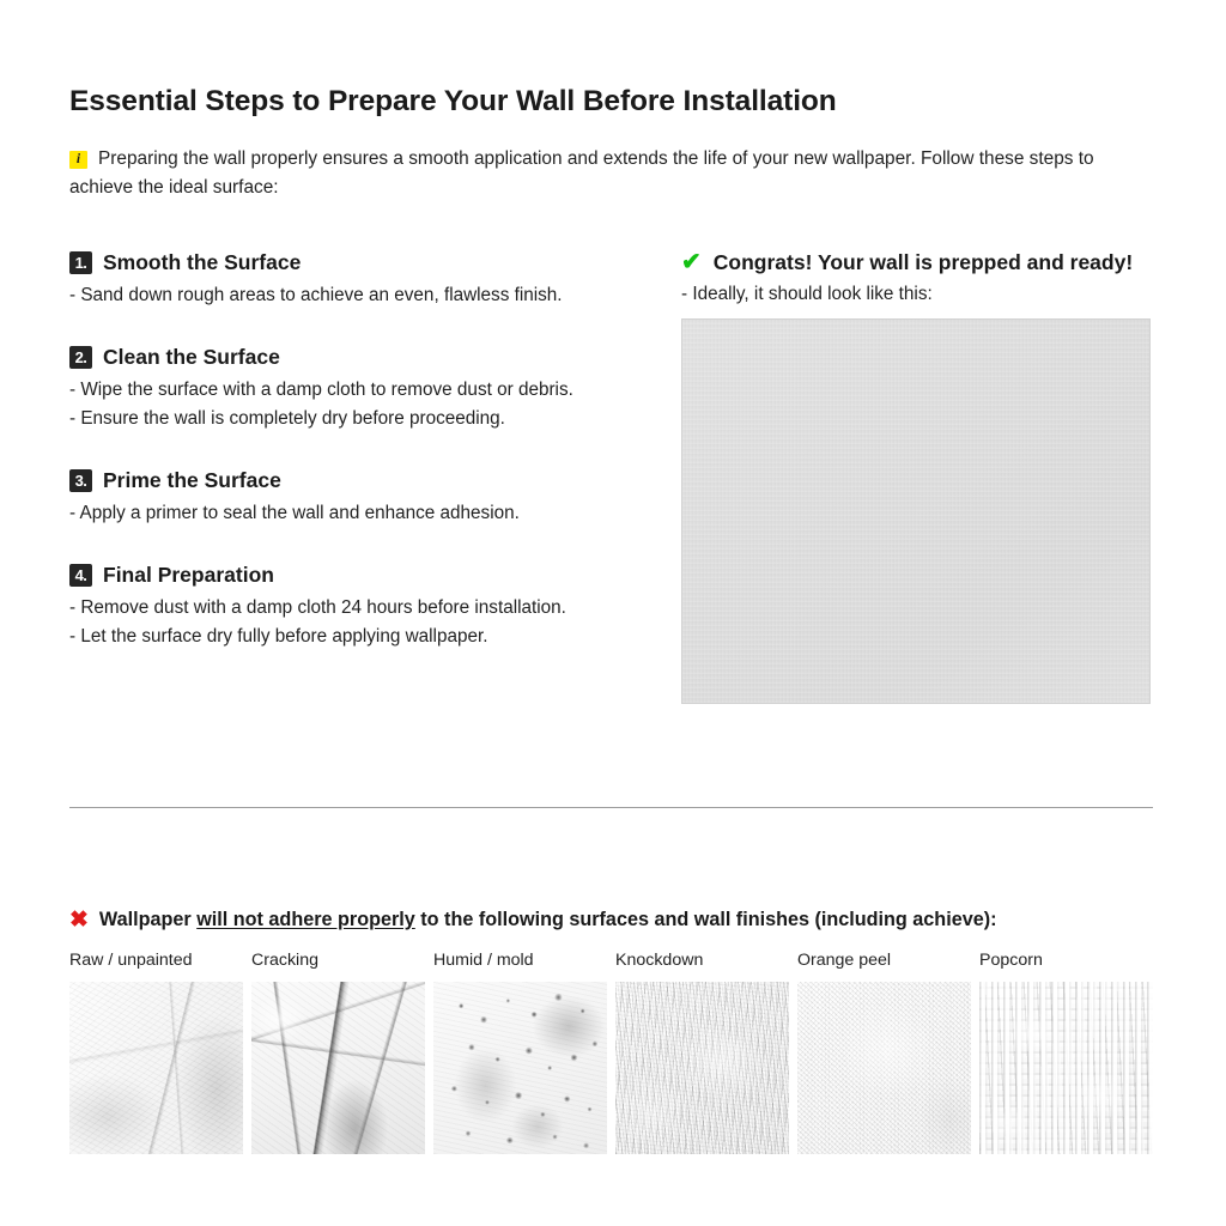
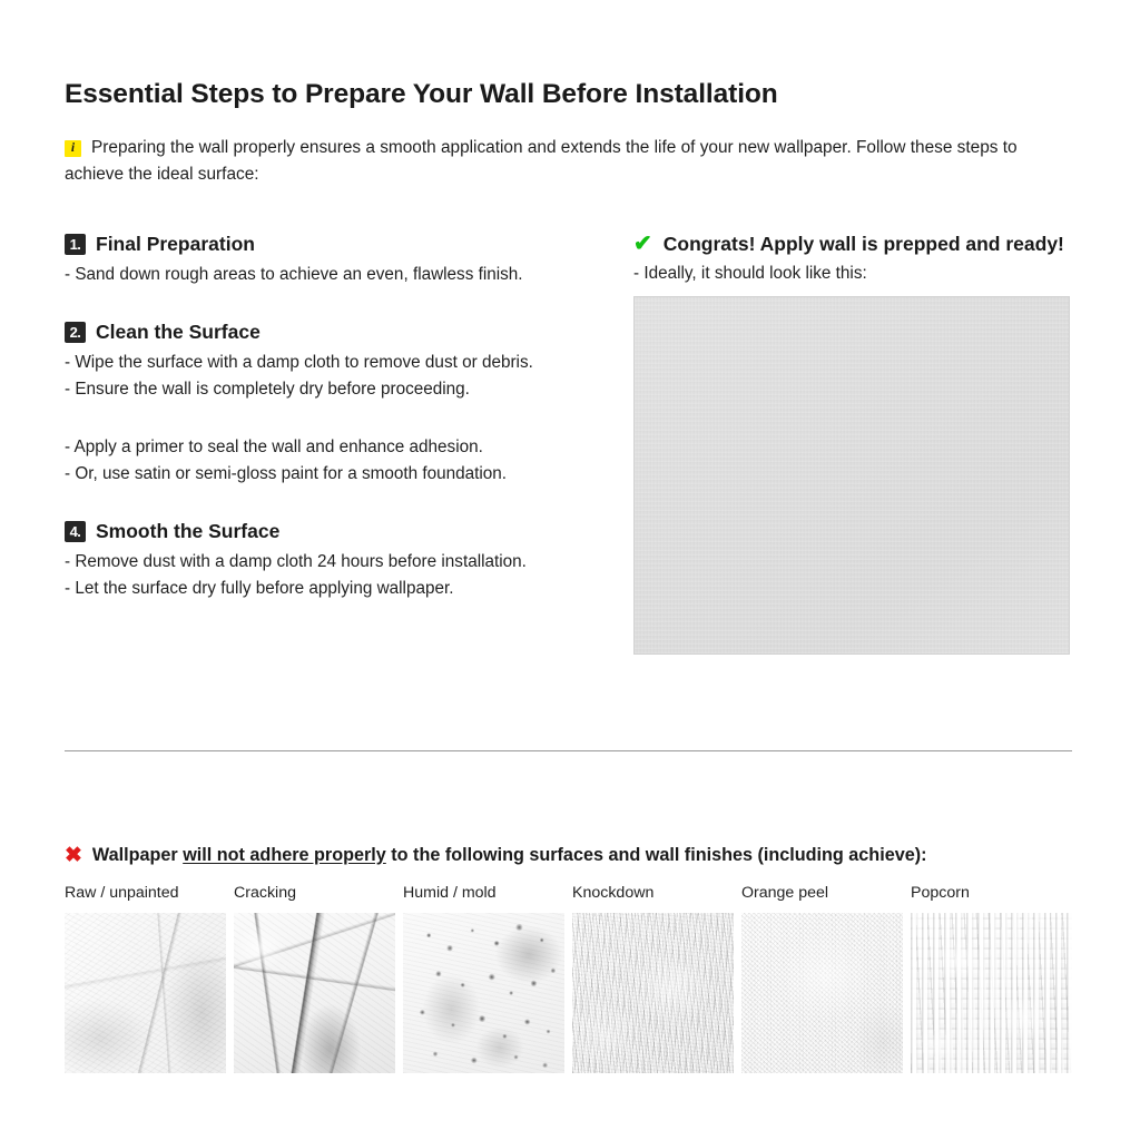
  Essential Steps to Prepare Your Wall Before Installation
  i Preparing the wall properly ensures a smooth application and extends the life of your new wallpaper. Follow these steps to achieve the ideal surface:
  1.
- Smooth the Surface
+ Final Preparation
  - Sand down rough areas to achieve an even, flawless finish.
  2.
  Clean the Surface
  - Wipe the surface with a damp cloth to remove dust or debris.
  - Ensure the wall is completely dry before proceeding.
- 3.
- Prime the Surface
  - Apply a primer to seal the wall and enhance adhesion.
+ - Or, use satin or semi-gloss paint for a smooth foundation.
  4.
- Final Preparation
+ Smooth the Surface
  - Remove dust with a damp cloth 24 hours before installation.
  - Let the surface dry fully before applying wallpaper.
  ✔
- Congrats! Your wall is prepped and ready!
+ Congrats! Apply wall is prepped and ready!
  - Ideally, it should look like this:
  ✖
  Wallpaper will not adhere properly to the following surfaces and wall finishes (including achieve):
  Raw / unpainted
  Cracking
  Humid / mold
  Knockdown
  Orange peel
  Popcorn
